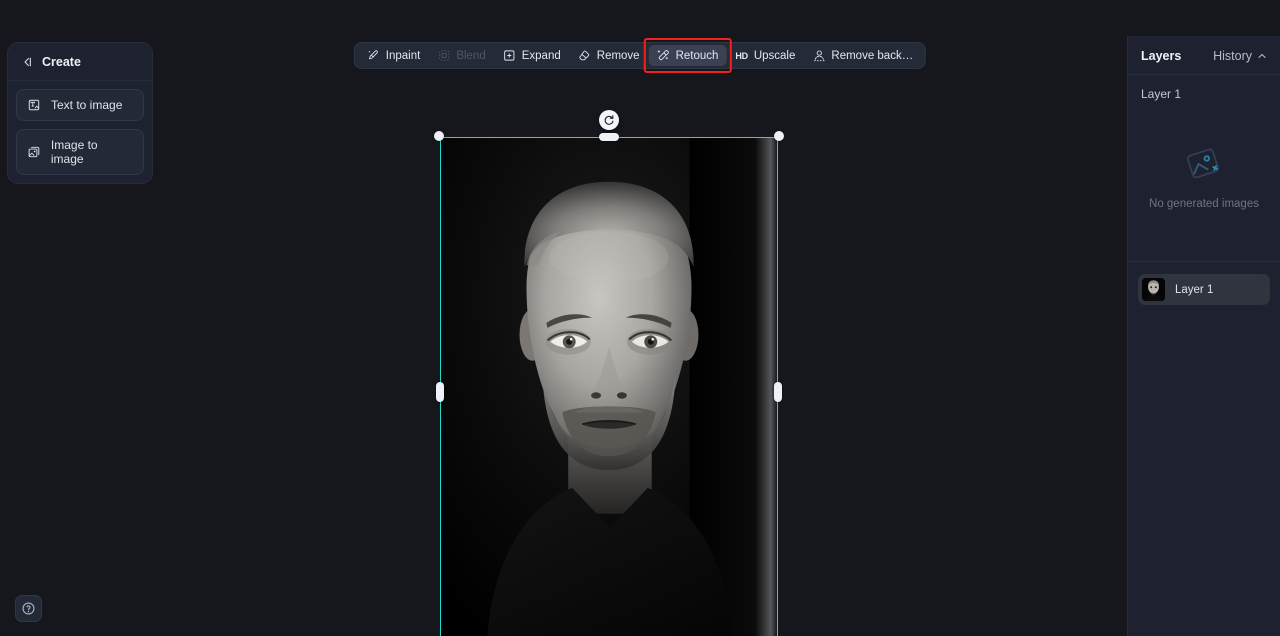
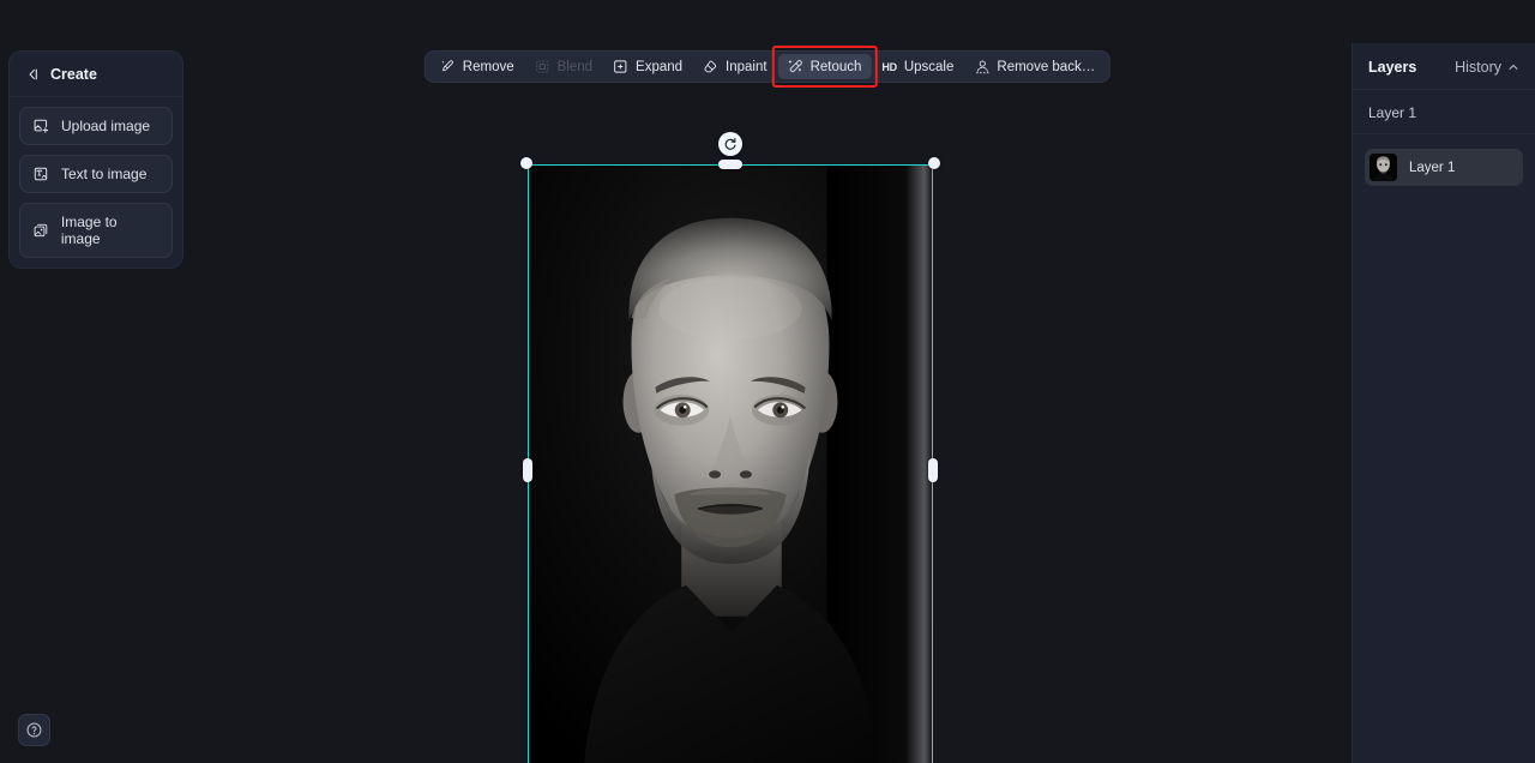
- Inpaint
+ Remove
  Blend
  Expand
- Remove
+ Inpaint
  Retouch
  HD
  Upscale
  Remove back…
  Create
+ Upload image
  Text to image
  Image to image
  Layers
  History
  Layer 1
- No generated images
  Layer 1
